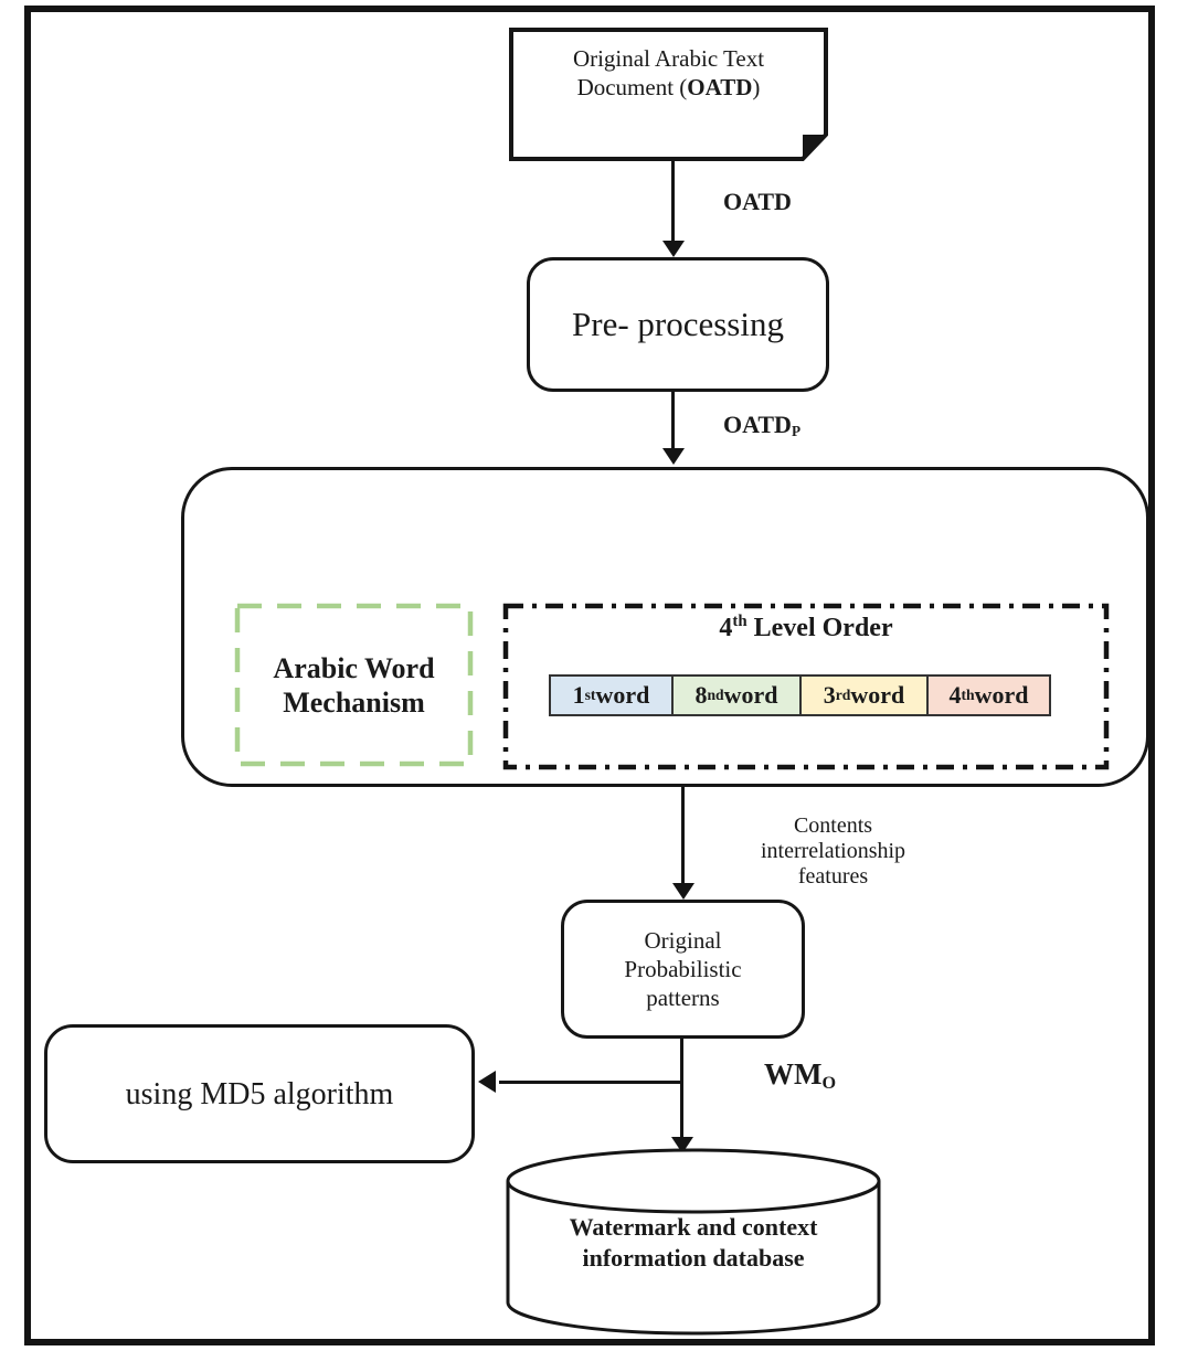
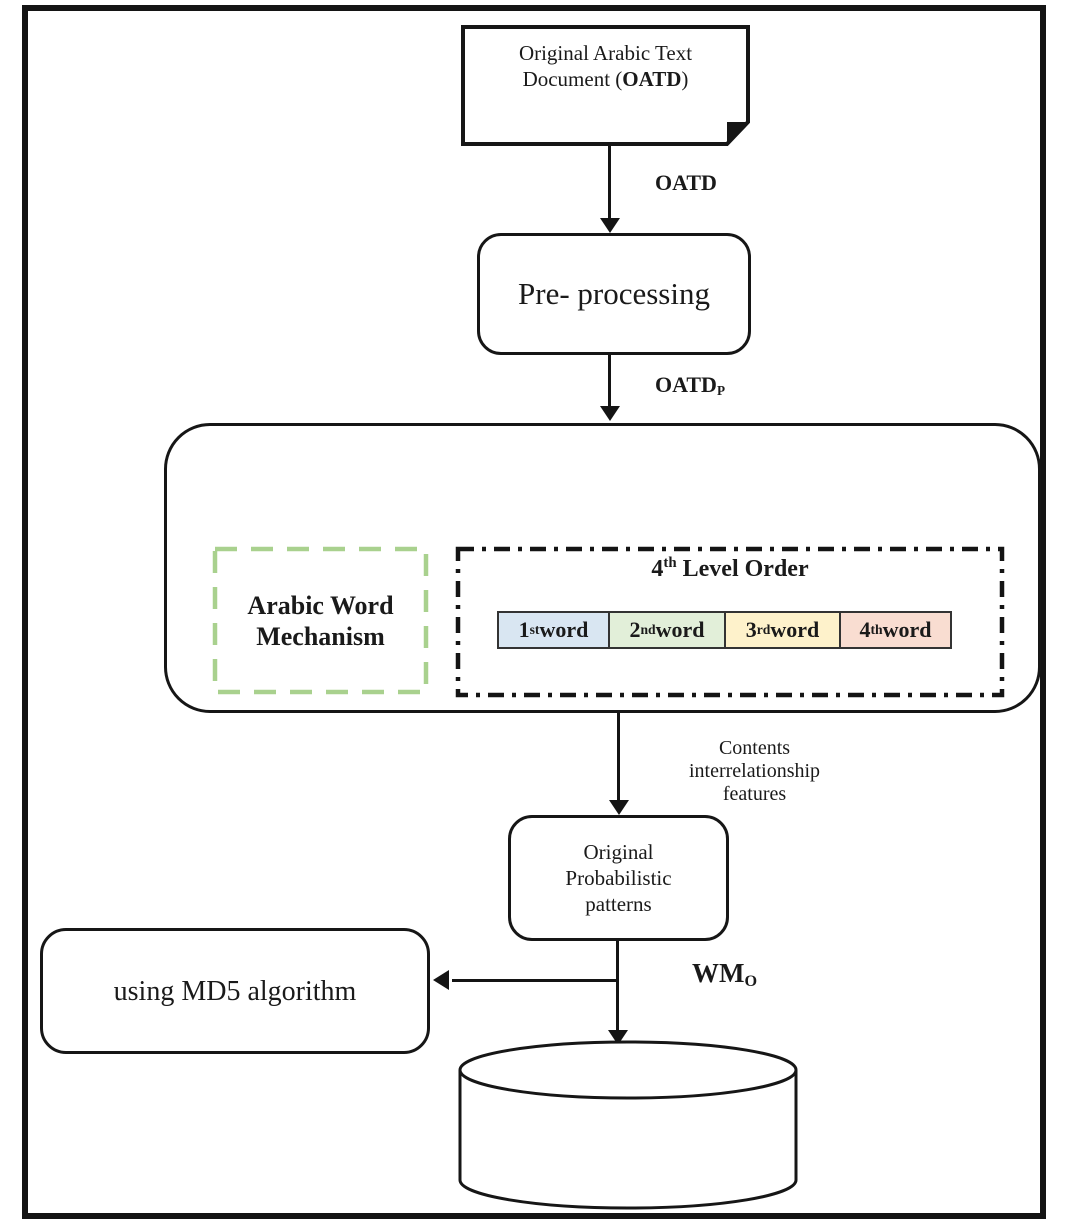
  Original Arabic Text
  Document (OATD)
  OATD
  Pre- processing
  OATDP
  Arabic Word
  Mechanism
  4th Level Order
  1
  st
  word
- 8
+ 2
  nd
  word
  3
  rd
  word
  4
  th
  word
  Contents
  interrelationship
  features
  Original
  Probabilistic
  patterns
  WMO
  using MD5 algorithm
- Watermark and context
- information database
